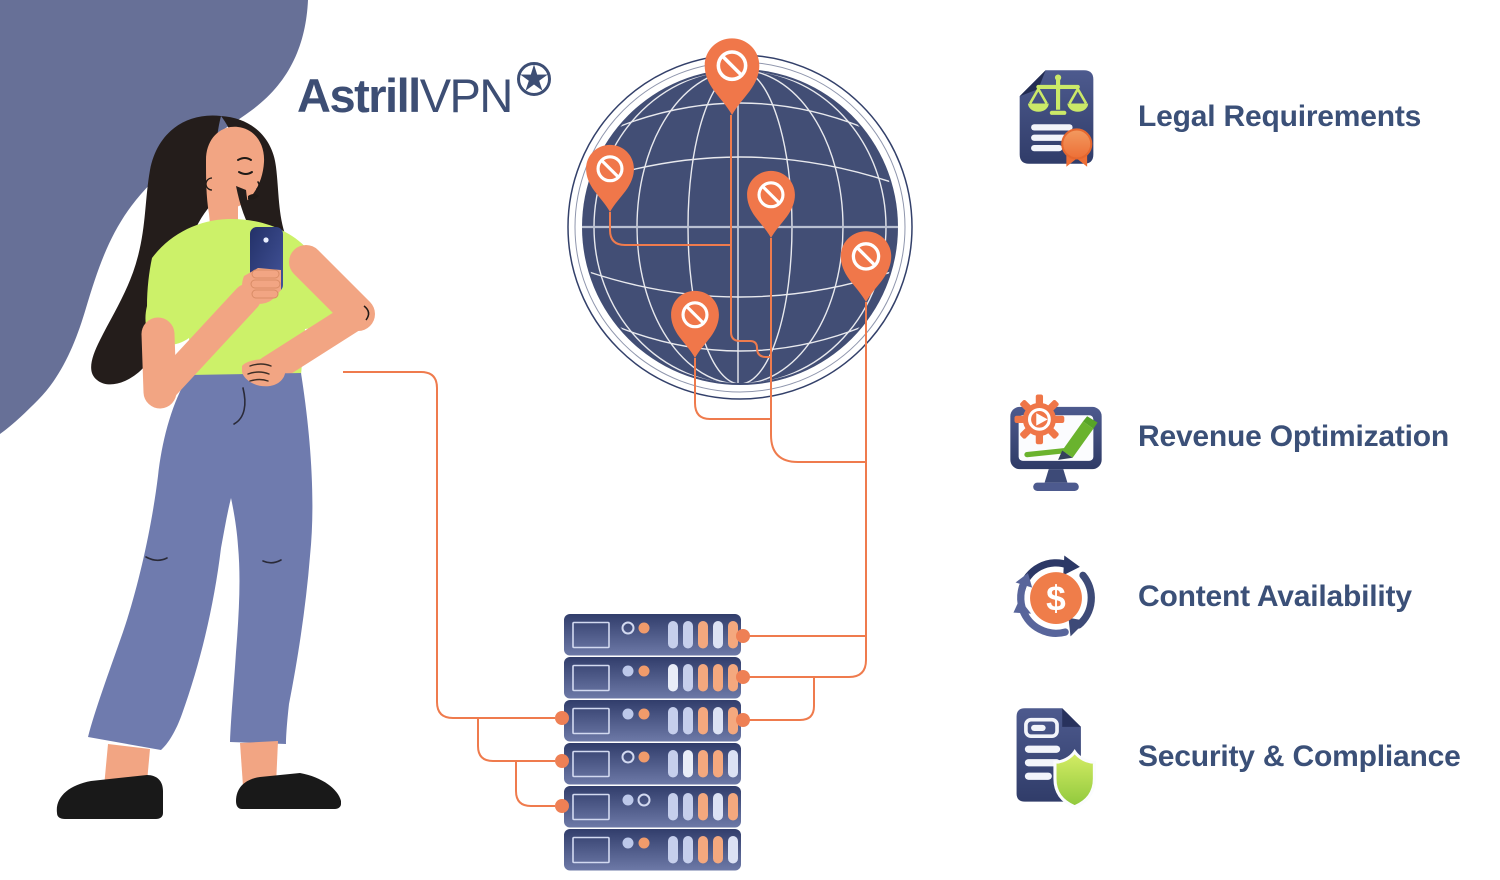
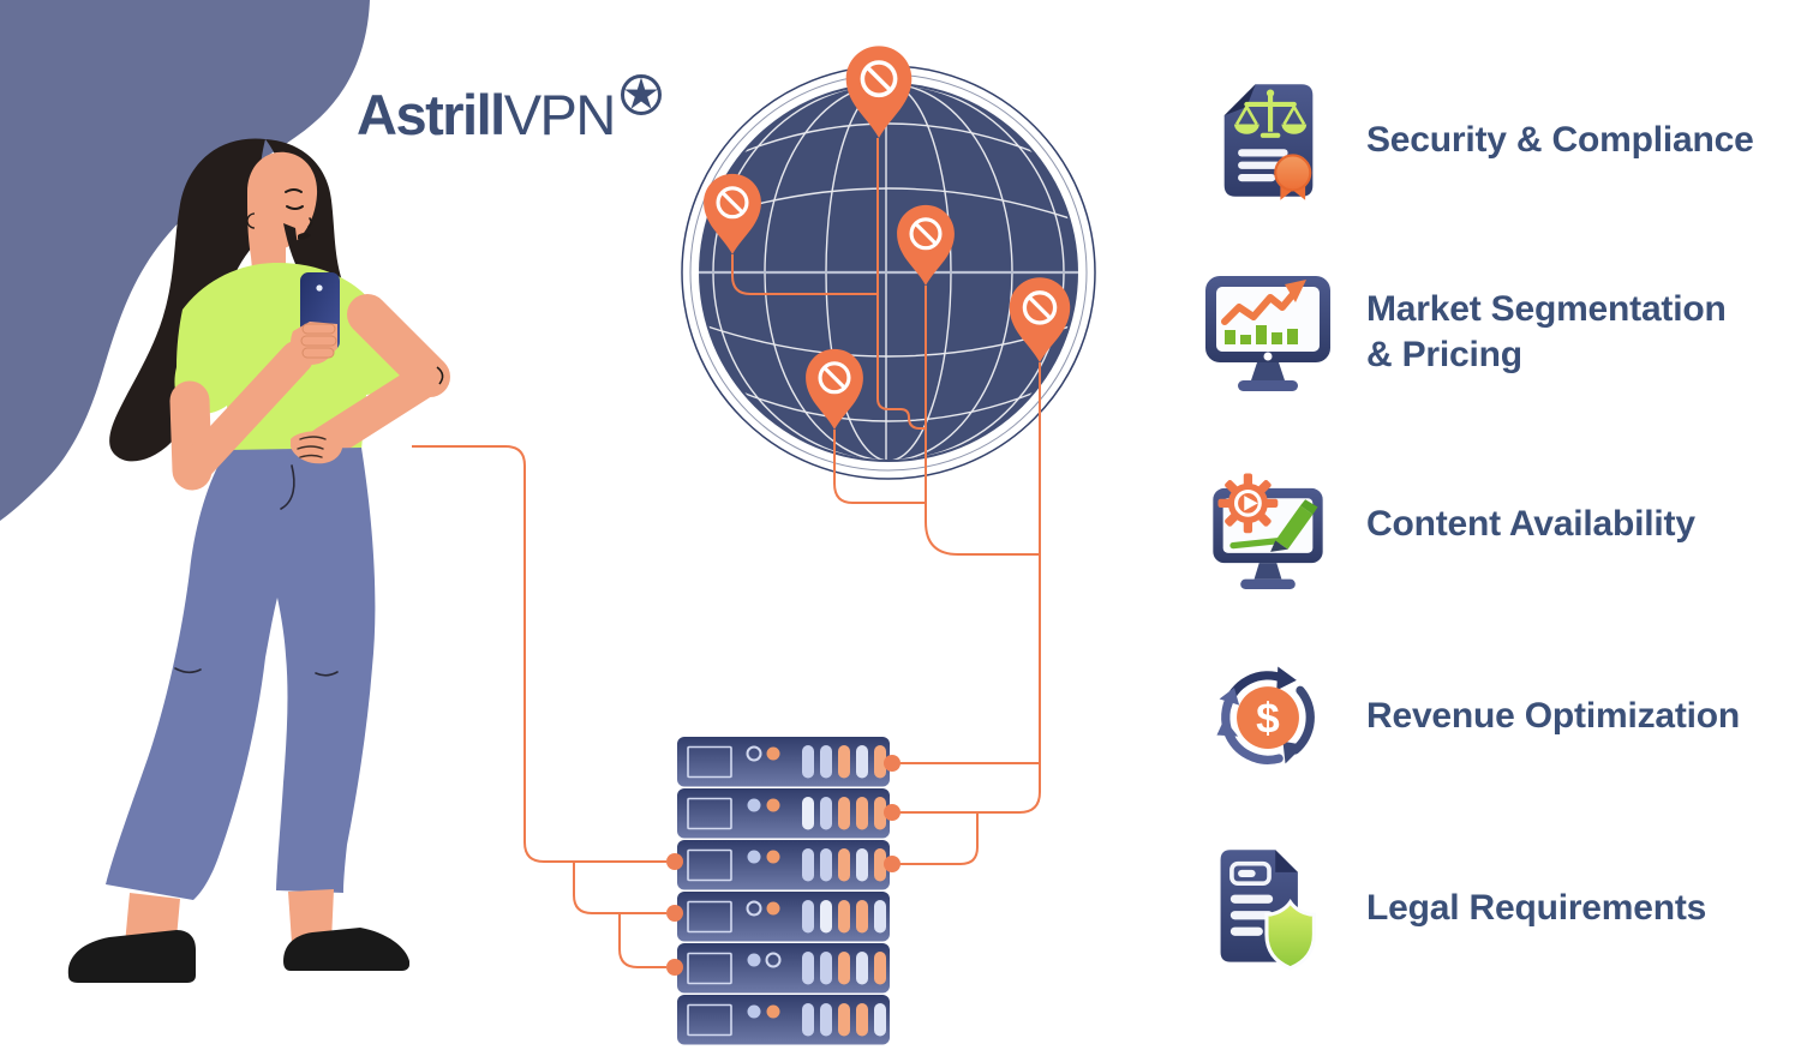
  Astrill
  VPN
- Legal Requirements
+ Security & Compliance
+ Market Segmentation
+ & Pricing
- Revenue Optimization
+ Content Availability
  $
- Content Availability
+ Revenue Optimization
- Security & Compliance
+ Legal Requirements
